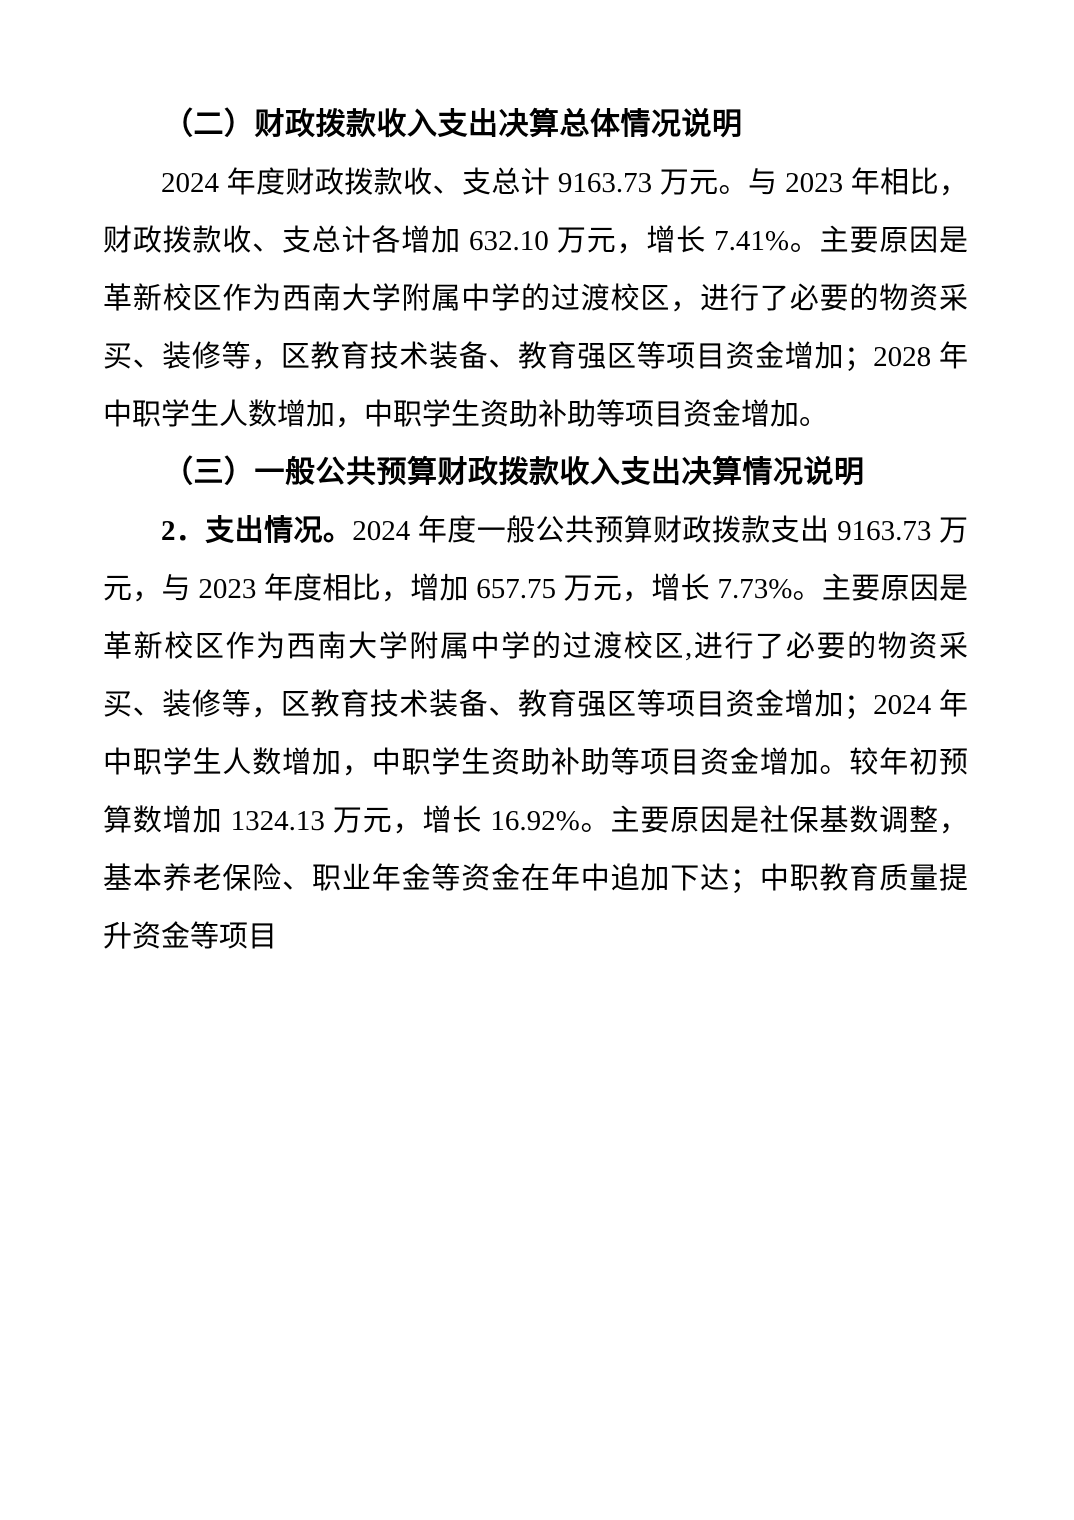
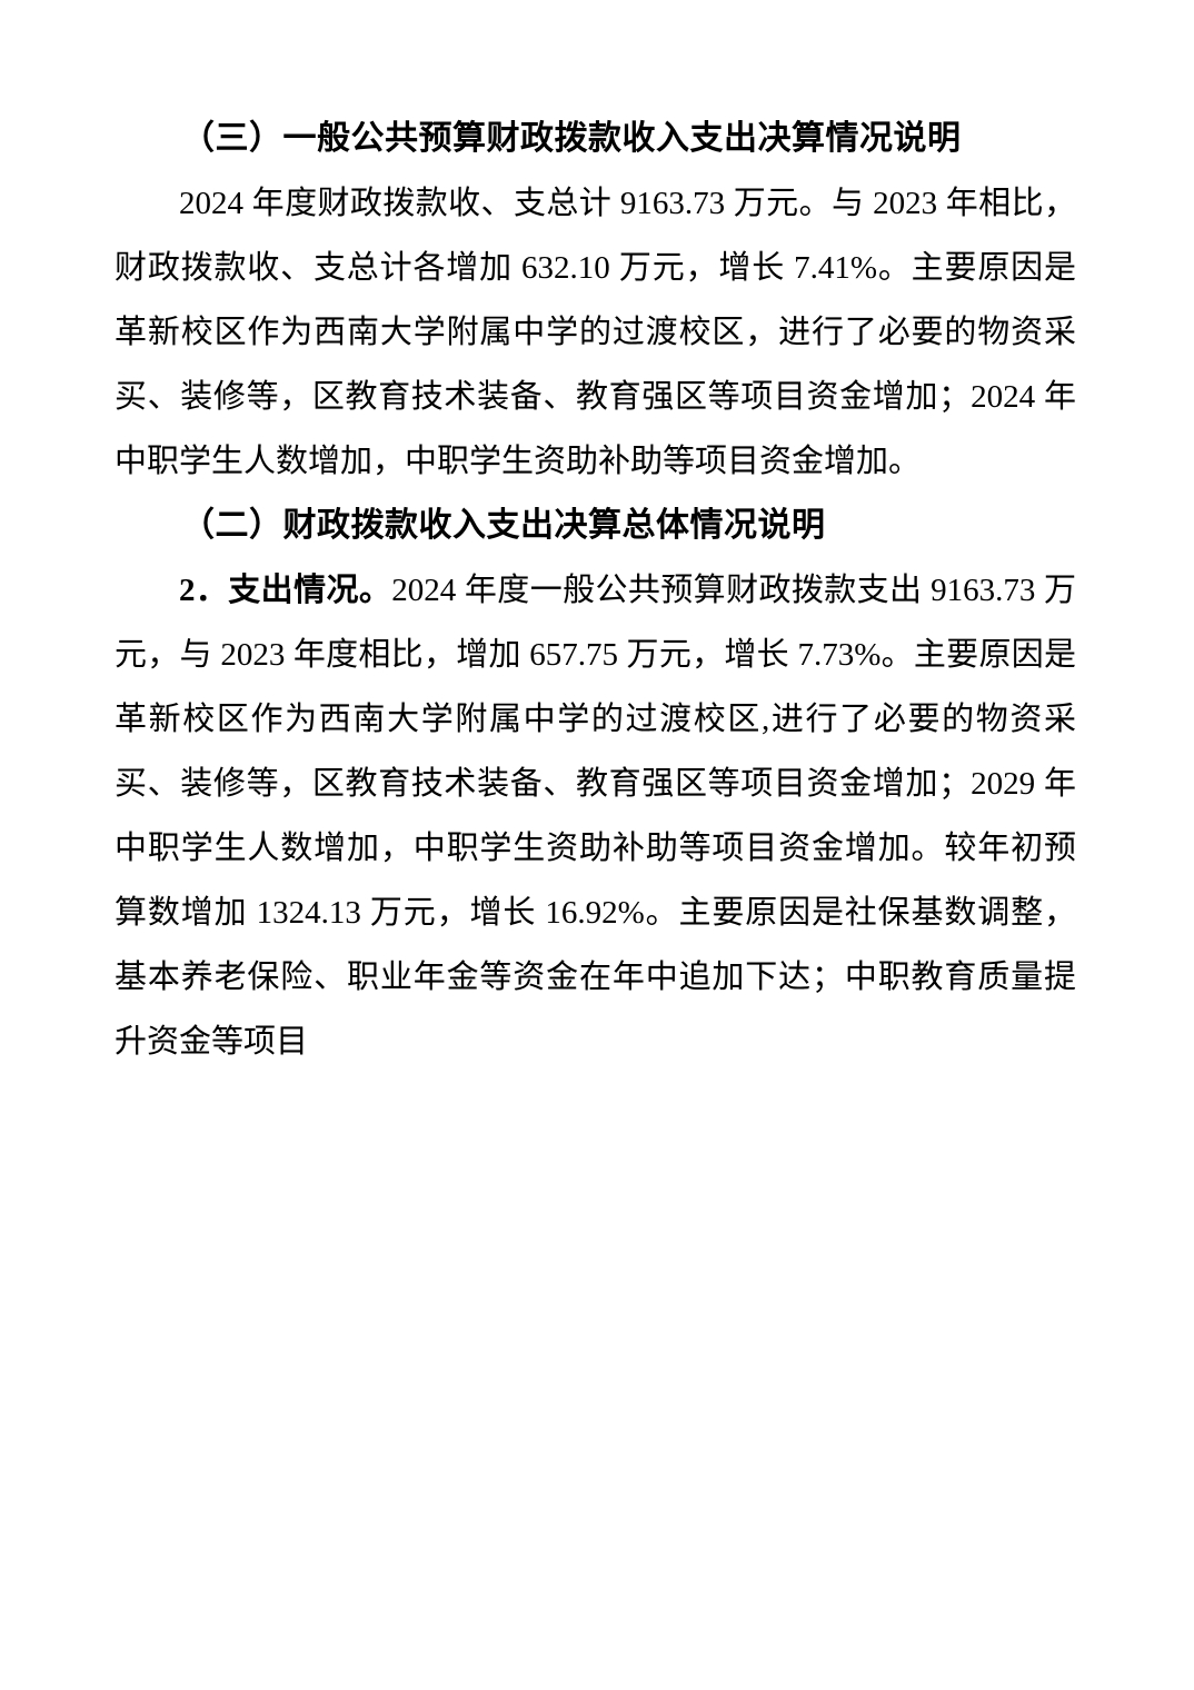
- （二）财政拨款收入支出决算总体情况说明
+ （三）一般公共预算财政拨款收入支出决算情况说明
- 2024 年度财政拨款收、支总计 9163.73 万元。与 2023 年相比，财政拨款收、支总计各增加 632.10 万元，增长 7.41%。主要原因是革新校区作为西南大学附属中学的过渡校区，进行了必要的物资采买、装修等，区教育技术装备、教育强区等项目资金增加；2028 年中职学生人数增加，中职学生资助补助等项目资金增加。
+ 2024 年度财政拨款收、支总计 9163.73 万元。与 2023 年相比，财政拨款收、支总计各增加 632.10 万元，增长 7.41%。主要原因是革新校区作为西南大学附属中学的过渡校区，进行了必要的物资采买、装修等，区教育技术装备、教育强区等项目资金增加；2024 年中职学生人数增加，中职学生资助补助等项目资金增加。
- （三）一般公共预算财政拨款收入支出决算情况说明
+ （二）财政拨款收入支出决算总体情况说明
- 2．支出情况。2024 年度一般公共预算财政拨款支出 9163.73 万元，与 2023 年度相比，增加 657.75 万元，增长 7.73%。主要原因是革新校区作为西南大学附属中学的过渡校区,进行了必要的物资采买、装修等，区教育技术装备、教育强区等项目资金增加；2024 年中职学生人数增加，中职学生资助补助等项目资金增加。较年初预算数增加 1324.13 万元，增长 16.92%。主要原因是社保基数调整，基本养老保险、职业年金等资金在年中追加下达；中职教育质量提升资金等项目
+ 2．支出情况。2024 年度一般公共预算财政拨款支出 9163.73 万元，与 2023 年度相比，增加 657.75 万元，增长 7.73%。主要原因是革新校区作为西南大学附属中学的过渡校区,进行了必要的物资采买、装修等，区教育技术装备、教育强区等项目资金增加；2029 年中职学生人数增加，中职学生资助补助等项目资金增加。较年初预算数增加 1324.13 万元，增长 16.92%。主要原因是社保基数调整，基本养老保险、职业年金等资金在年中追加下达；中职教育质量提升资金等项目
